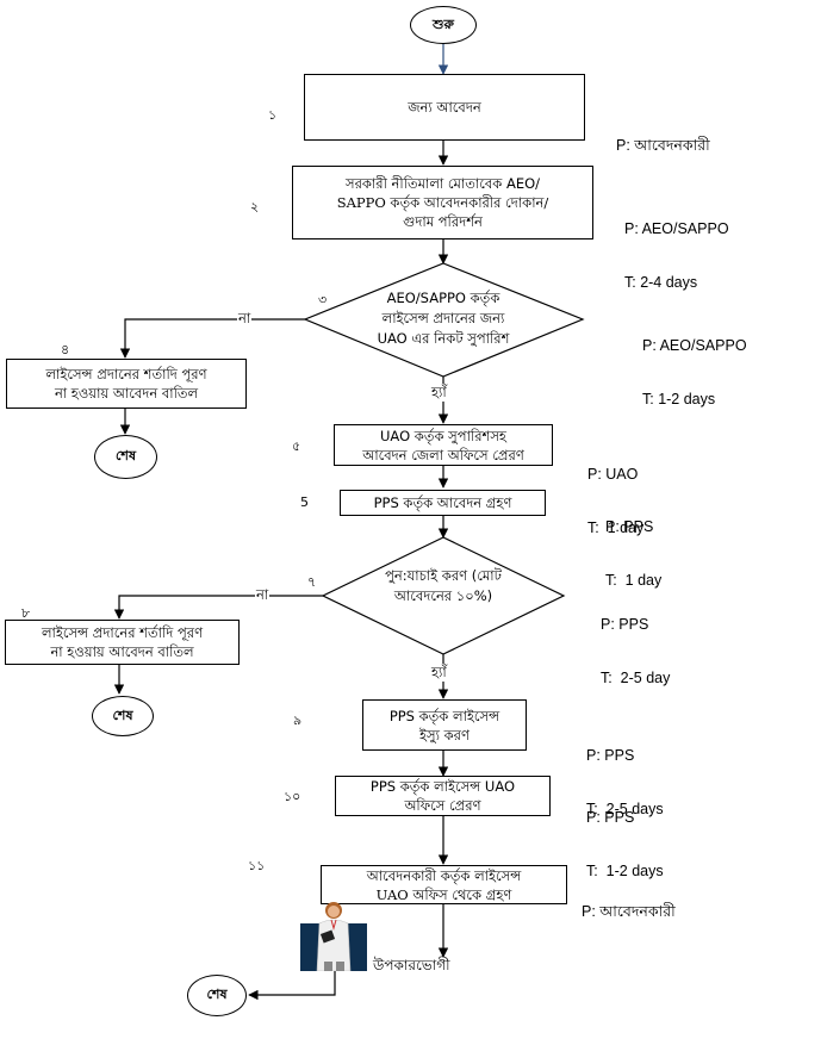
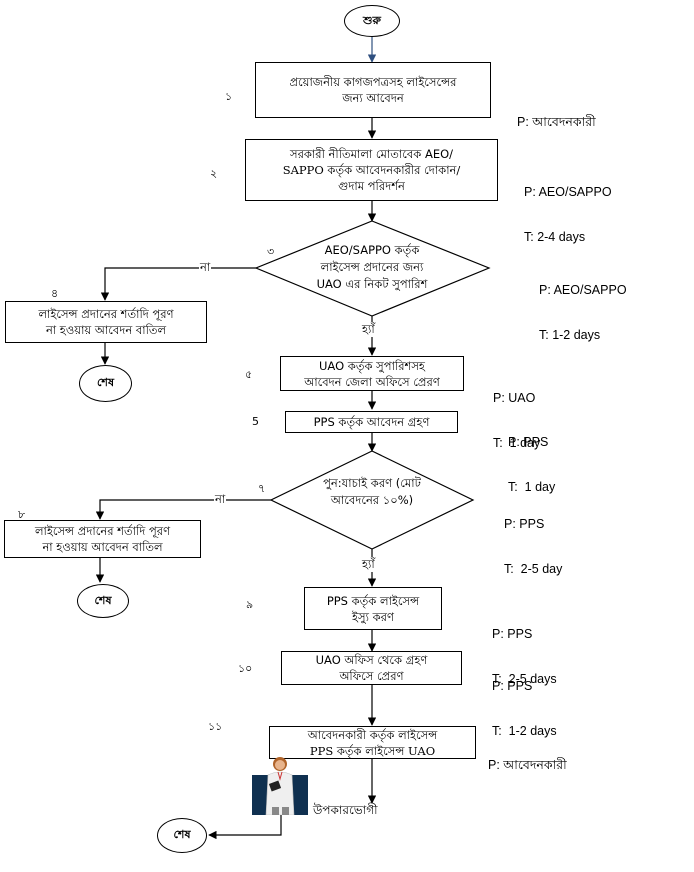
  শুরু
  ১
+ প্রয়োজনীয় কাগজপত্রসহ লাইসেন্সের
  জন্য আবেদন
  P: আবেদনকারী
  ২
  সরকারী নীতিমালা মোতাবেক AEO/
  SAPPO কর্তৃক আবেদনকারীর দোকান/
  গুদাম পরিদর্শন
  P: AEO/SAPPO
  T: 2-4 days
  ৩
  AEO/SAPPO কর্তৃক
  লাইসেন্স প্রদানের জন্য
  UAO এর নিকট সুপারিশ
  না
  হ্যাঁ
  P: AEO/SAPPO
  T: 1-2 days
  ৪
  লাইসেন্স প্রদানের শর্তাদি পূরণ
  না হওয়ায় আবেদন বাতিল
  শেষ
  ৫
  UAO কর্তৃক সুপারিশসহ
  আবেদন জেলা অফিসে প্রেরণ
  P: UAO
  T: 1 day
  5
  PPS কর্তৃক আবেদন গ্রহণ
  P: PPS
  T: 1 day
  ৭
  পুন:যাচাই করণ (মোট
  আবেদনের ১০%)
  না
  হ্যাঁ
  P: PPS
  T: 2-5 day
  ৮
  লাইসেন্স প্রদানের শর্তাদি পূরণ
  না হওয়ায় আবেদন বাতিল
  শেষ
  ৯
  PPS কর্তৃক লাইসেন্স
  ইস্যু করণ
  P: PPS
  T: 2-5 days
  ১০
- PPS কর্তৃক লাইসেন্স UAO
+ UAO অফিস থেকে গ্রহণ
  অফিসে প্রেরণ
  P: PPS
  T: 1-2 days
  ১১
  আবেদনকারী কর্তৃক লাইসেন্স
- UAO অফিস থেকে গ্রহণ
+ PPS কর্তৃক লাইসেন্স UAO
  P: আবেদনকারী
  উপকারভোগী
  শেষ
